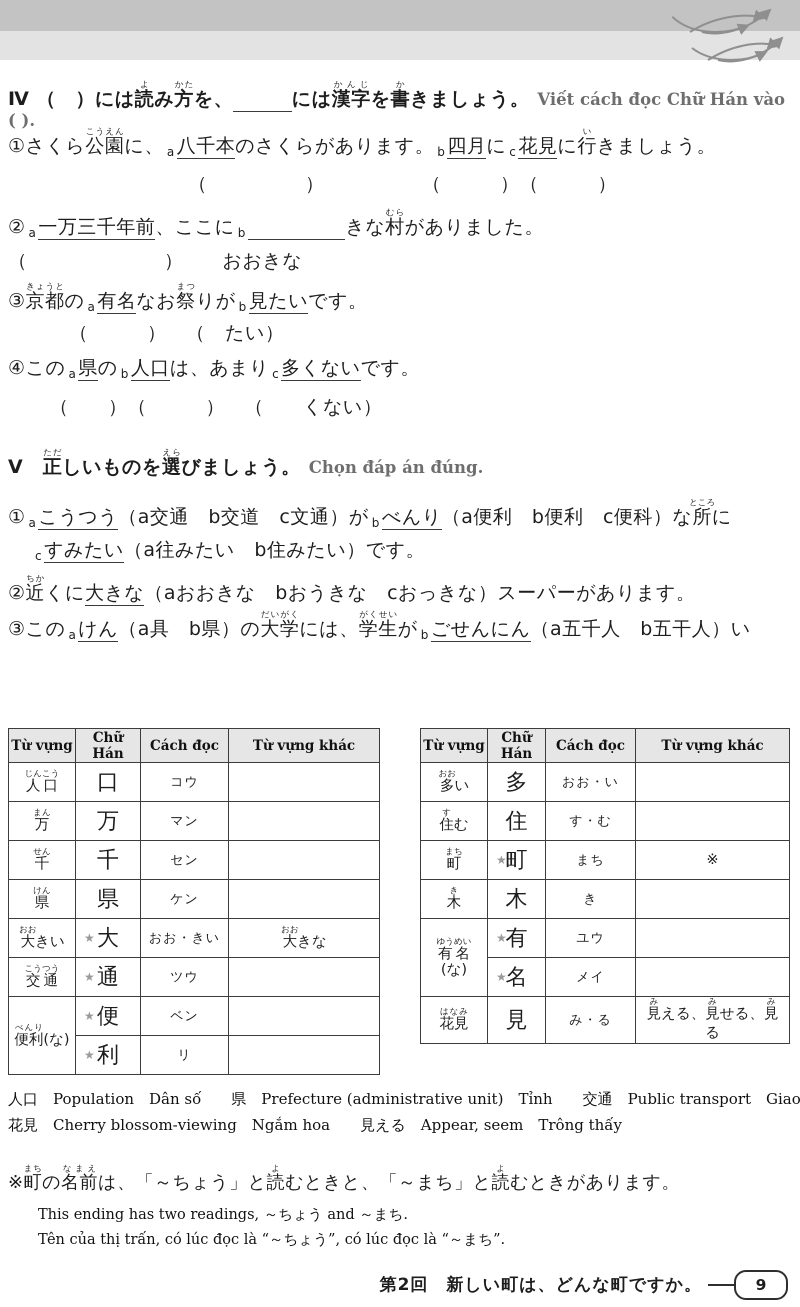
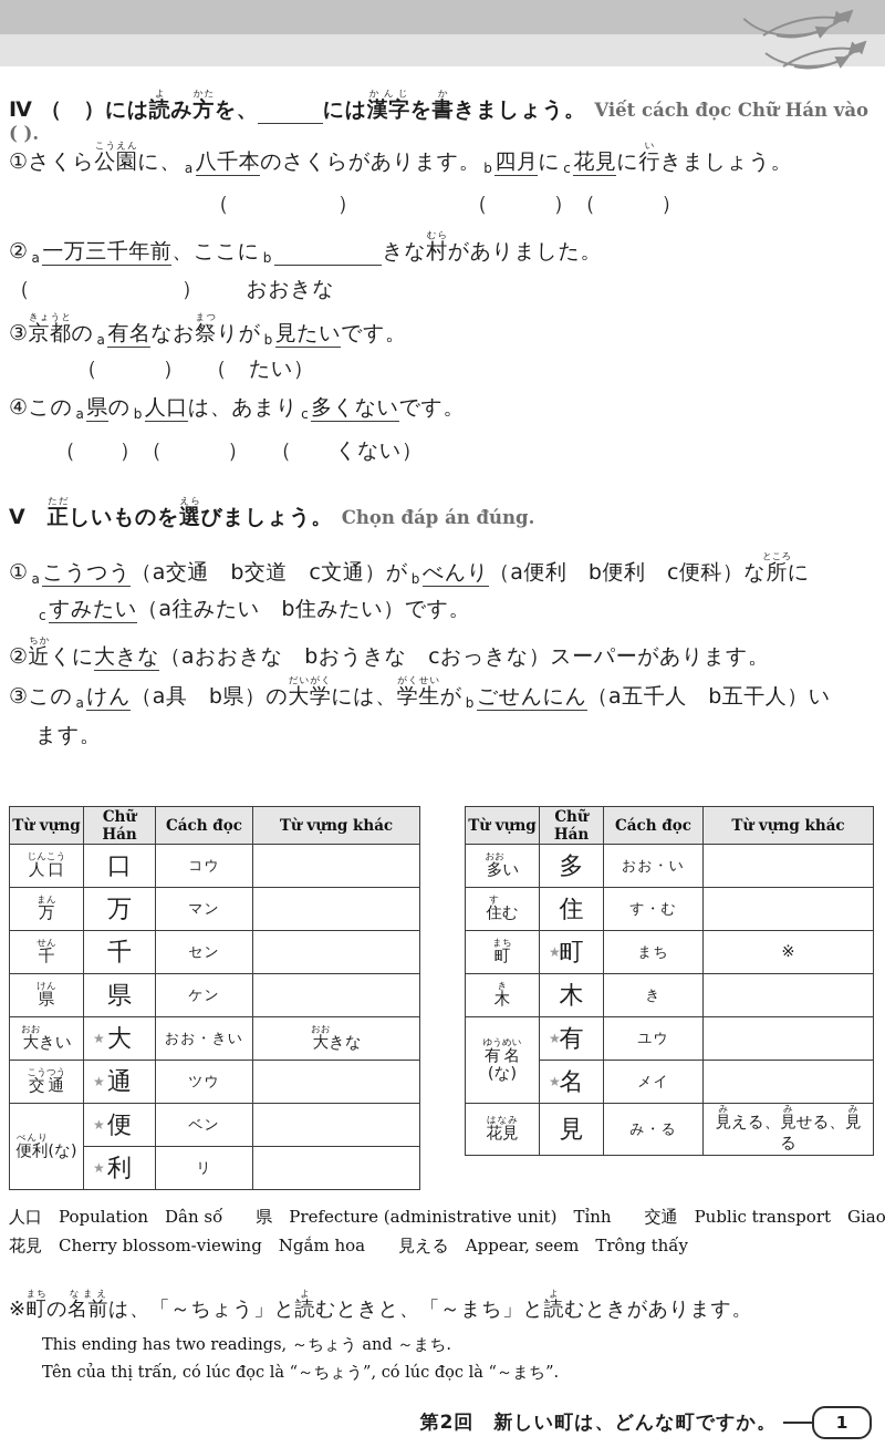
  Ⅳ （ ）には読よみ方かたを、 には漢字かんじを書かきましょう。 Viết cách đọc Chữ Hán vào ( ).
  ①さくら公園こうえんに、 a 八千本のさくらがあります。 b 四月に c 花見に行いきましょう。
  （ ） （ ）（ ）
  ② a 一万三千年前、ここに b きな村むらがありました。
  （ ） おおきな
  ③京都きょうとの a 有名なお祭まつりが b 見たいです。
  （ ） （ たい）
  ④この a 県の b 人口は、あまり c 多くないです。
  （ ）（ ） （ くない）
  Ⅴ 正ただしいものを選えらびましょう。 Chọn đáp án đúng.
  ① a こうつう（a交通 b交道 c文通）が b べんり（a便利 b便利 c便科）な所ところに
  c すみたい（a往みたい b住みたい）です。
  ②近ちかくに大きな（aおおきな bおうきな cおっきな）スーパーがあります。
  ③この a けん（a具 b県）の大学だいがくには、学生がくせいが b ごせんにん（a五千人 b五干人）い
+ ます。
  Từ vựng	Chữ Hán	Cách đọc	Từ vựng khác
  人口じんこう	口	コウ
  万まん	万	マン
  千せん	千	セン
  県けん	県	ケン
  大おおきい	★ 大	おお・きい	大おおきな
  交通こうつう	★ 通	ツウ
  便利べんり(な)	★ 便	ベン
  ★ 利	リ
  Từ vựng	Chữ Hán	Cách đọc	Từ vựng khác
  多おおい	多	おお・い
  住すむ	住	す・む
  町まち	★町	まち	※
  木き	木	き
  有名ゆうめい(な)	★有	ユウ
  ★名	メイ
  花見はなみ	見	み・る	見みえる、見みせる、見みる
  人口 Population Dân số 県 Prefecture (administrative unit) Tỉnh 交通 Public transport Giao
  花見 Cherry blossom-viewing Ngắm hoa 見える Appear, seem Trông thấy
  ※町まちの名前なまえは、「～ちょう」と読よむときと、「～まち」と読よむときがあります。
  This ending has two readings, ～ちょう and ～まち.
  Tên của thị trấn, có lúc đọc là “～ちょう”, có lúc đọc là “～まち”.
  第2回 新しい町は、どんな町ですか。
- 9
+ 1
